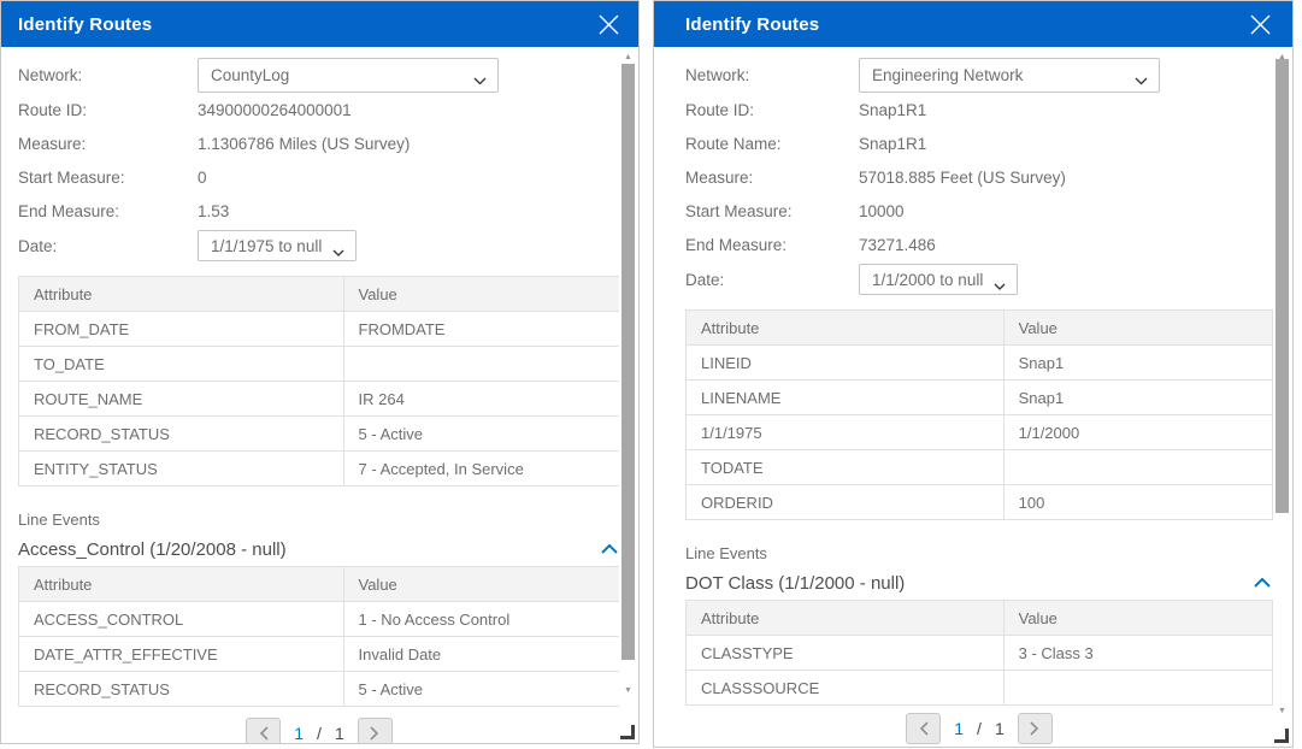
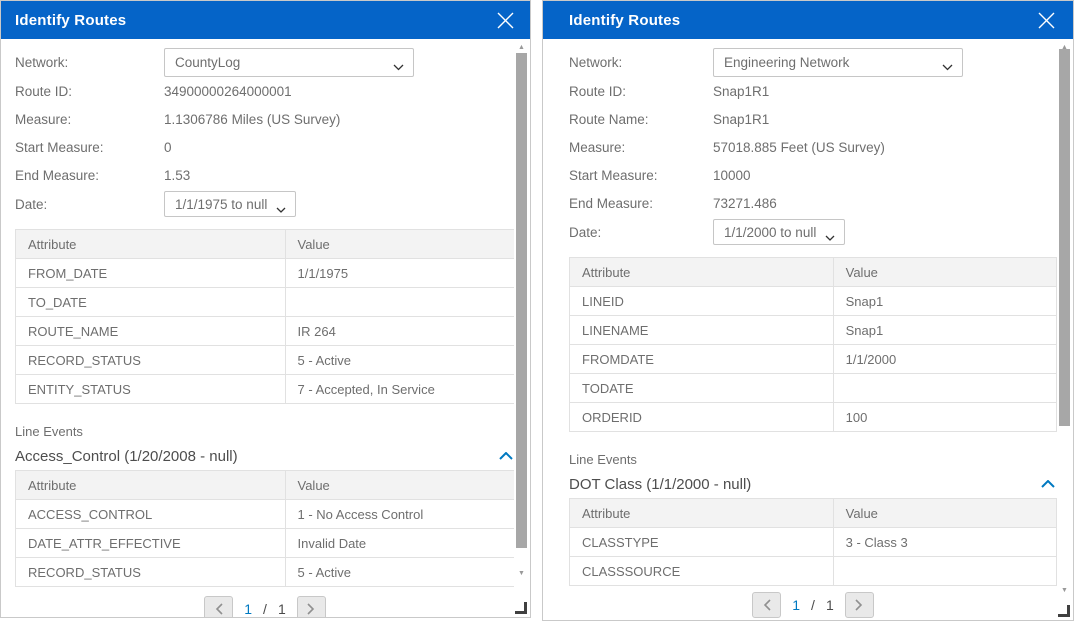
  Identify Routes
  Network:
  CountyLog
  Route ID:
  34900000264000001
  Measure:
  1.1306786 Miles (US Survey)
  Start Measure:
  0
  End Measure:
  1.53
  Date:
  1/1/1975 to null
  Attribute	Value
- FROM_DATE	FROMDATE
+ FROM_DATE	1/1/1975
  TO_DATE
  ROUTE_NAME	IR 264
  RECORD_STATUS	5 - Active
  ENTITY_STATUS	7 - Accepted, In Service
  Line Events
  Access_Control (1/20/2008 - null)
  Attribute	Value
  ACCESS_CONTROL	1 - No Access Control
  DATE_ATTR_EFFECTIVE	Invalid Date
  RECORD_STATUS	5 - Active
  1
  /
  1
  Identify Routes
  Network:
  Engineering Network
  Route ID:
  Snap1R1
  Route Name:
  Snap1R1
  Measure:
  57018.885 Feet (US Survey)
  Start Measure:
  10000
  End Measure:
  73271.486
  Date:
  1/1/2000 to null
  Attribute	Value
  LINEID	Snap1
  LINENAME	Snap1
- 1/1/1975	1/1/2000
+ FROMDATE	1/1/2000
  TODATE
  ORDERID	100
  Line Events
  DOT Class (1/1/2000 - null)
  Attribute	Value
  CLASSTYPE	3 - Class 3
  CLASSSOURCE
  1
  /
  1
